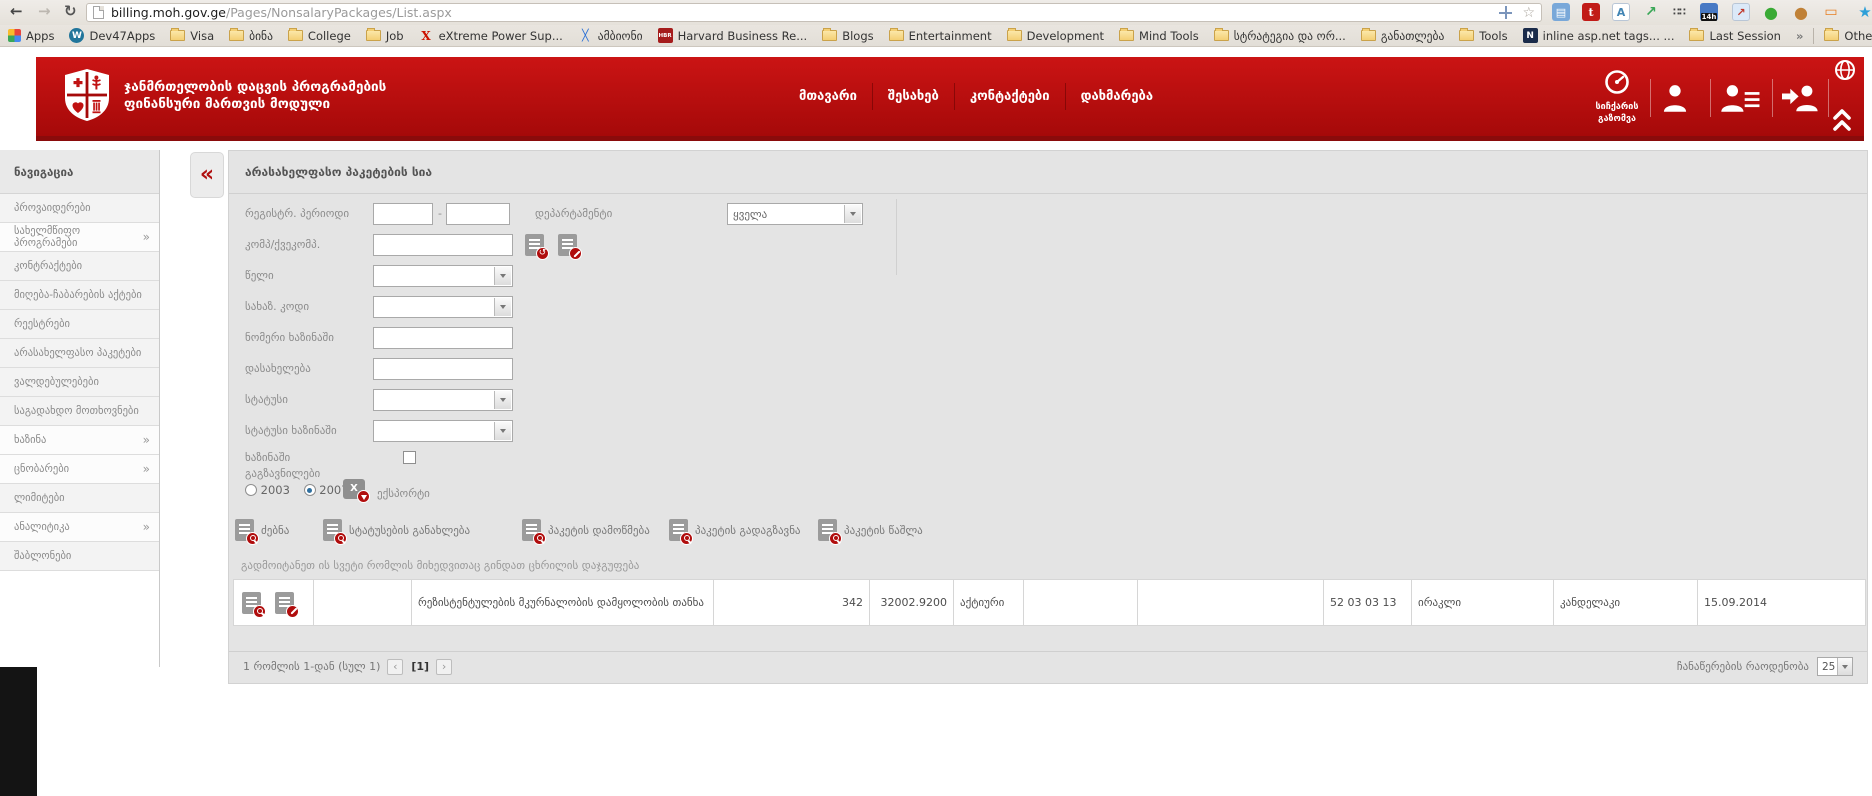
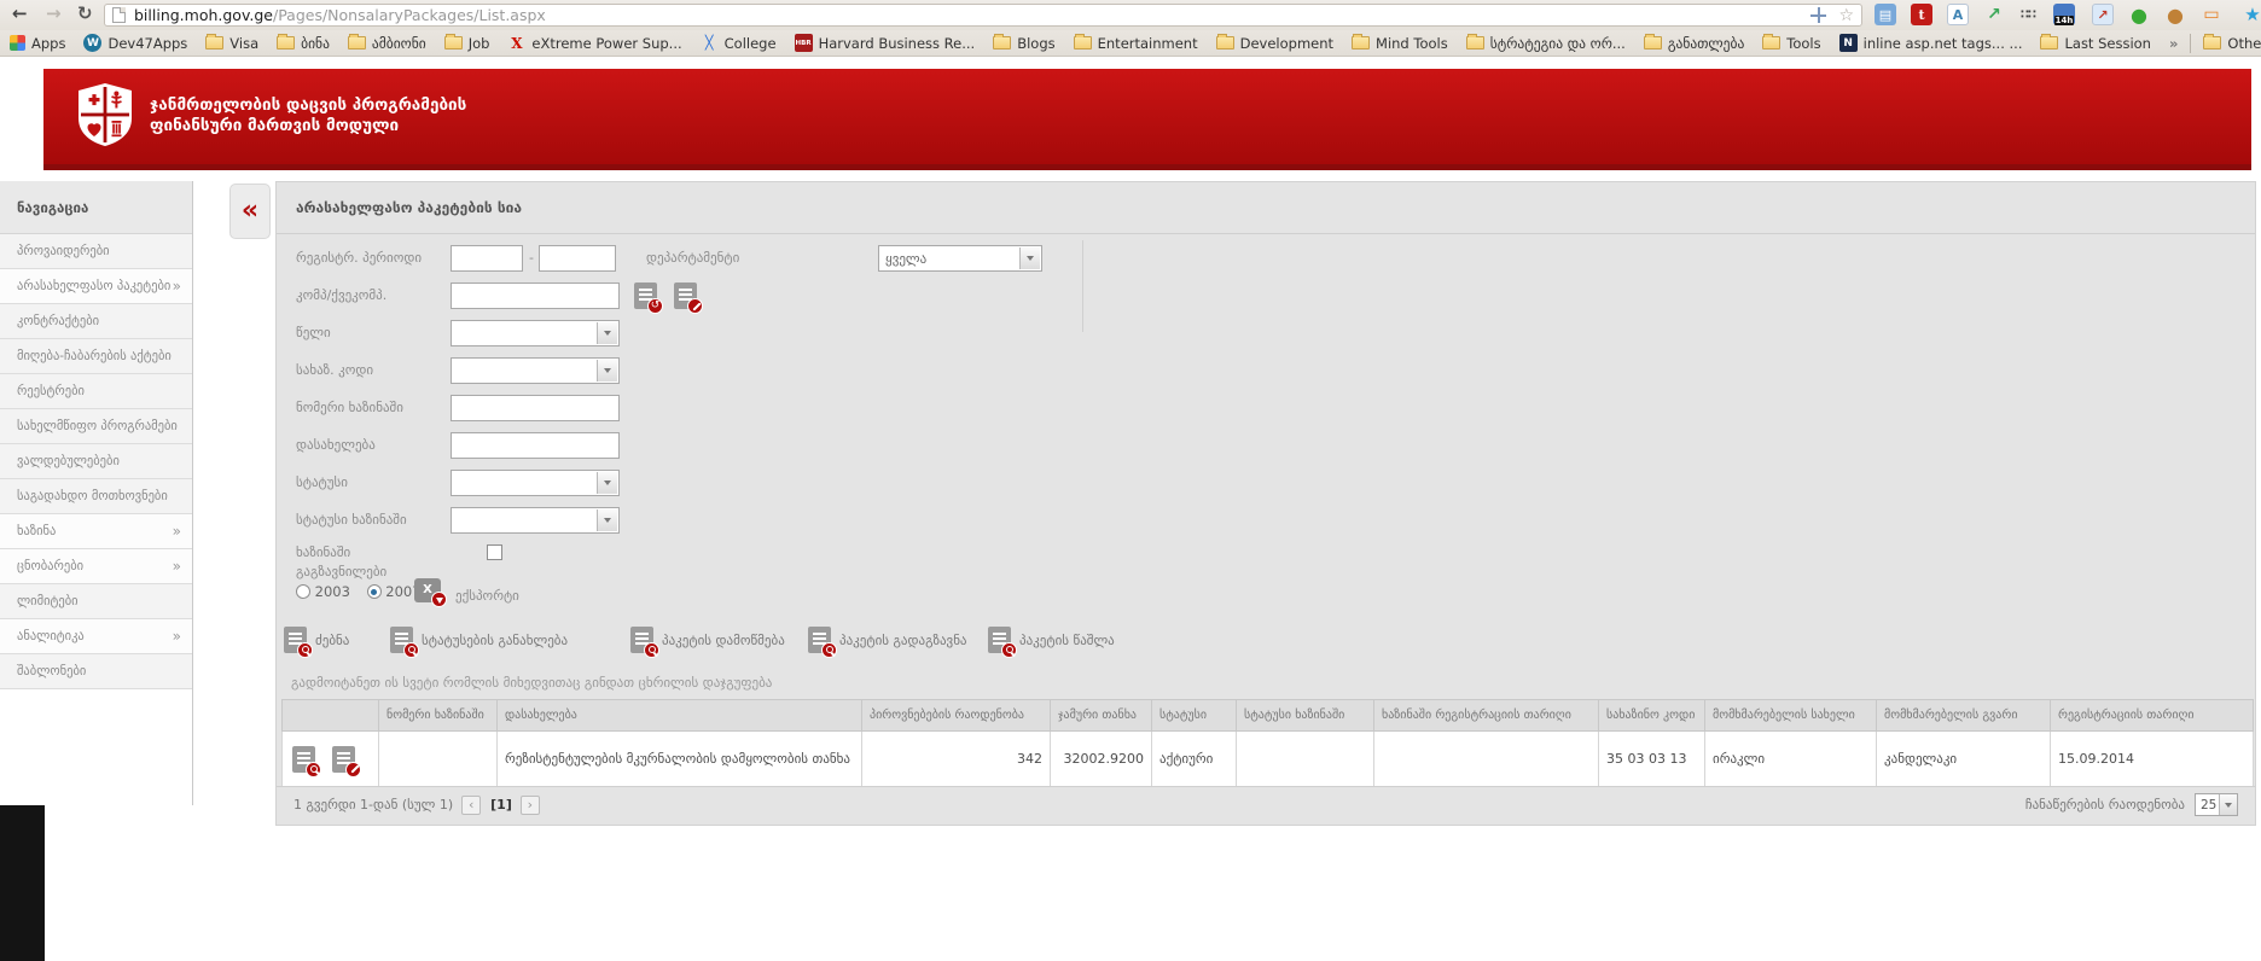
  ←
  →
  ↻
  billing.moh.gov.ge
  /Pages/NonsalaryPackages/List.aspx
  ☆
  ▤
  t
  A
  ↗
  ∷∷
  14h
  ↗
  ●
  ●
  ▭
  ★
  Apps
  W
  Dev47Apps
  Visa
  ბინა
- College
+ ამბიონი
  Job
  X
  eXtreme Power Sup...
  ╳
- ამბიონი
+ College
  Harvard Business Re...
  Blogs
  Entertainment
  Development
  Mind Tools
  სტრატეგია და ორ...
  განათლება
  Tools
  N
  inline asp.net tags... ...
  Last Session
  »
  ჯანმრთელობის დაცვის პროგრამების
  ფინანსური მართვის მოდული
- მთავარი
- შესახებ
- კონტაქტები
- დახმარება
- სიჩქარის
- გაზომვა
  ნავიგაცია
  პროვაიდერები
- სახელმწიფო პროგრამები
+ არასახელფასო პაკეტები
  »
  კონტრაქტები
  მიღება-ჩაბარების აქტები
  რეესტრები
- არასახელფასო პაკეტები
+ სახელმწიფო პროგრამები
  ვალდებულებები
  საგადახდო მოთხოვნები
  ხაზინა
  »
  ცნობარები
  »
  ლიმიტები
  ანალიტიკა
  »
  შაბლონები
  «
  არასახელფასო პაკეტების სია
  რეგისტრ. პერიოდი
  -
  დეპარტამენტი
  ყველა
  კომპ/ქვეკომპ.
  ↺
  წელი
  სახაზ. კოდი
  ნომერი ხაზინაში
  დასახელება
  სტატუსი
  სტატუსი ხაზინაში
  ხაზინაში
  გაგზავნილები
  2003 200
  X
  ექსპორტი
  ძებნა
  სტატუსების განახლება
  პაკეტის დამოწმება
  პაკეტის გადაგზავნა
  პაკეტის წაშლა
  გადმოიტანეთ ის სვეტი რომლის მიხედვითაც გინდათ ცხრილის დაჯგუფება
+ 	ნომერი ხაზინაში	დასახელება	პიროვნებების რაოდენობა	ჯამური თანხა	სტატუსი	სტატუსი ხაზინაში	ხაზინაში რეგისტრაციის თარიღი	სახაზინო კოდი	მომხმარებელის სახელი	მომხმარებელის გვარი	რეგისტრაციის თარიღი
- 		რეზისტენტულების მკურნალობის დამყოლობის თანხა	342	32002.9200	აქტიური			52 03 03 13	ირაკლი	კანდელაკი	15.09.2014
+ 		რეზისტენტულების მკურნალობის დამყოლობის თანხა	342	32002.9200	აქტიური			35 03 03 13	ირაკლი	კანდელაკი	15.09.2014
- 1 რომლის 1-დან (სულ 1)
+ 1 გვერდი 1-დან (სულ 1)
  ‹
  [1]
  ›
  ჩანაწერების რაოდენობა
  25
